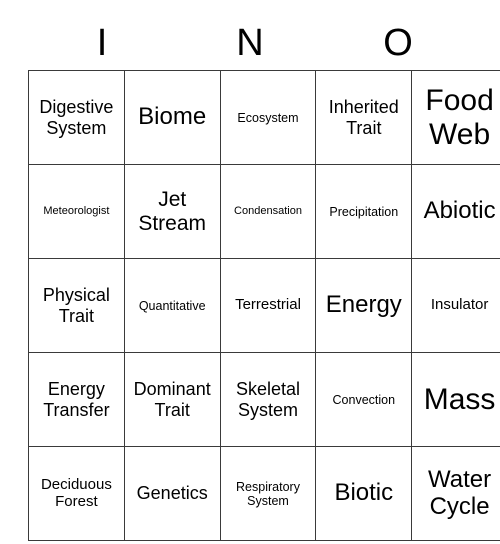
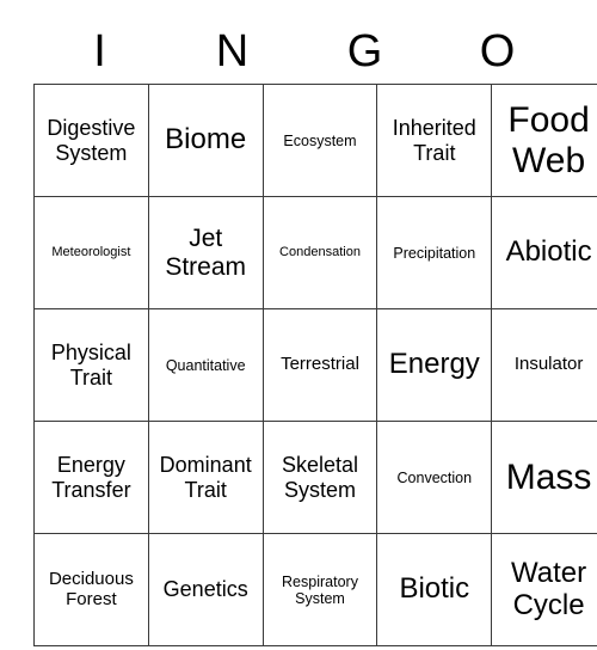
  I
  N
+ G
  O
  Digestive System	Biome	Ecosystem	Inherited Trait	Food Web
  Meteorologist	Jet Stream	Condensation	Precipitation	Abiotic
  Physical Trait	Quantitative	Terrestrial	Energy	Insulator
  Energy Transfer	Dominant Trait	Skeletal System	Convection	Mass
  Deciduous Forest	Genetics	Respiratory System	Biotic	Water Cycle
